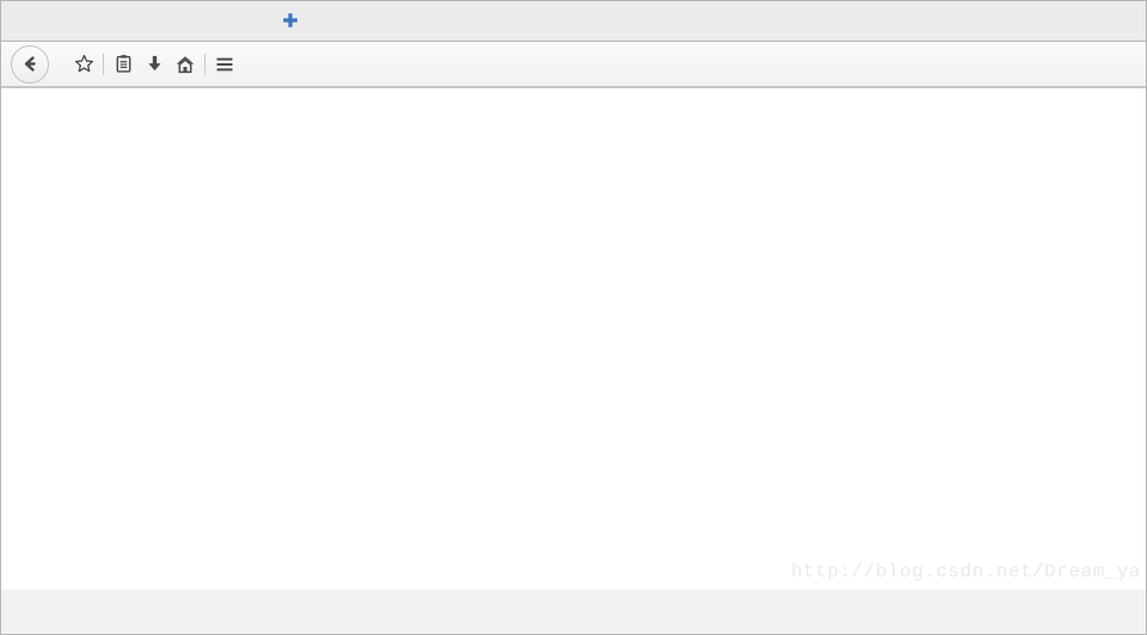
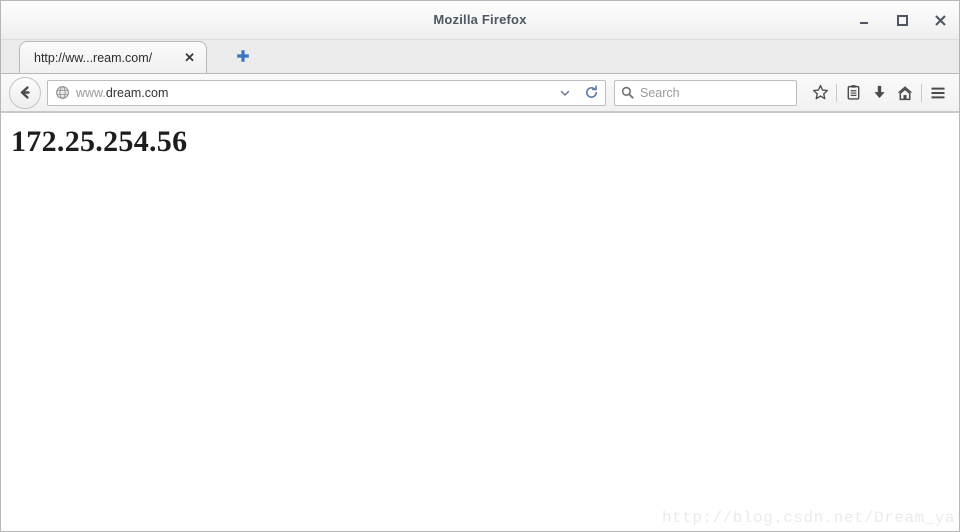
+ Mozilla Firefox
+ http://ww...ream.com/
+ ✕
+ www.dream.com
+ Search
+ 172.25.254.56
